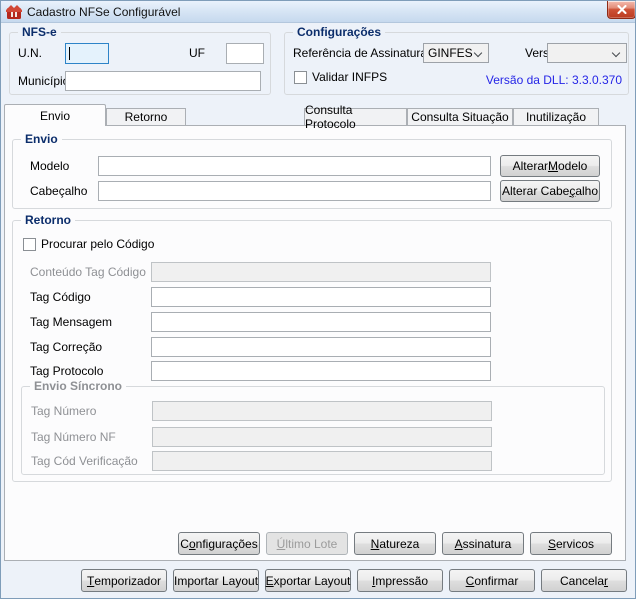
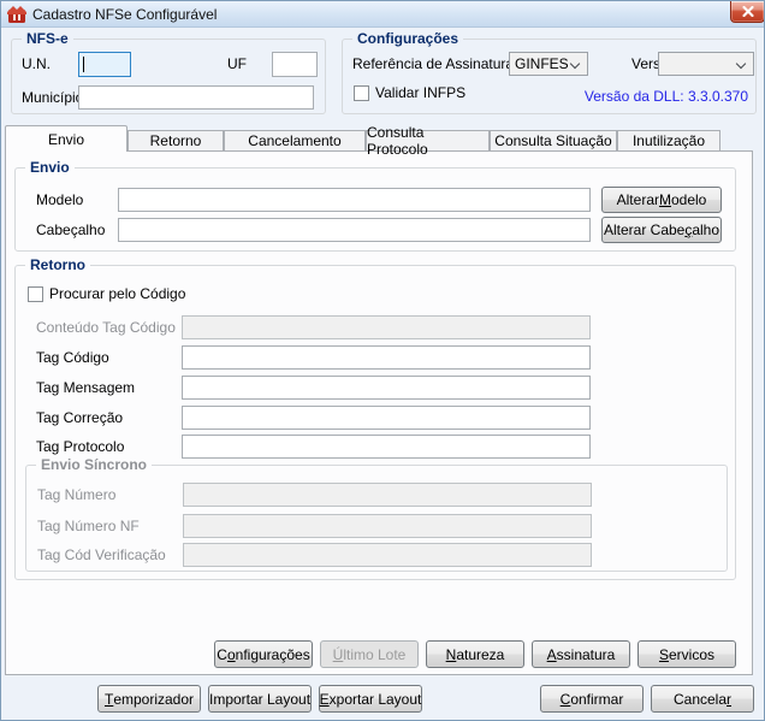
  Cadastro NFSe Configurável
  NFS-e
  U.N.
  UF
  Municípi
  Configurações
  Referência de Assinatur
  GINFES
  Validar INFPS
  Versão da DLL: 3.3.0.370
  Envio
  Modelo
  Alterar
  M
  odelo
  Cabeçalho
  Alterar Cabe
  ç
  alho
  Retorno
  Procurar pelo Código
  Conteúdo Tag Código
  Tag Código
  Tag Mensagem
  Tag Correção
  Tag Protocolo
  Envio Síncrono
  Tag Número
  Tag Número NF
  Tag Cód Verificação
  C
  o
  nfigurações
  Ú
  ltimo Lote
  N
  atureza
  A
  ssinatura
  S
  ervicos
  Envio
  Retorno
+ Cancelamento
  Consulta Protocolo
  Consulta Situação
  Inutilização
  T
  emporizador
  Importar Layout
  E
  xportar Layout
- I
- mpressão
  C
  onfirmar
  Cancela
  r
